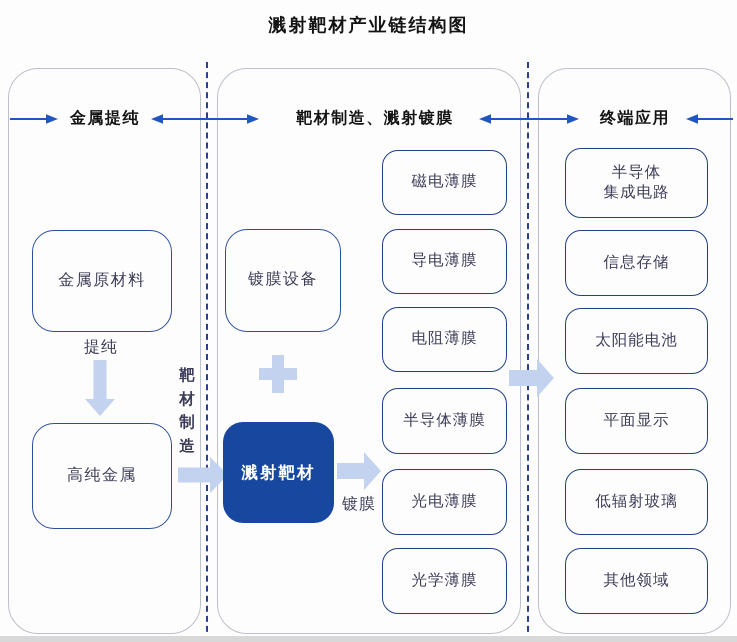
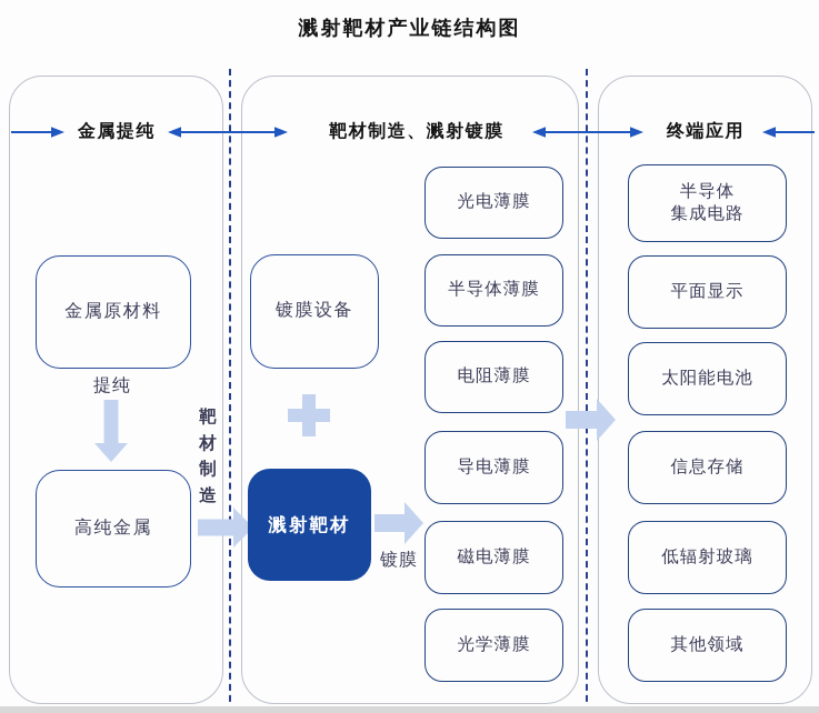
  溅射靶材产业链结构图
  金属提纯
  靶材制造、溅射镀膜
  终端应用
  金属原材料
  提纯
  高纯金属
  靶材制造
  镀膜设备
  溅射靶材
  镀膜
- 磁电薄膜
+ 光电薄膜
- 导电薄膜
+ 半导体薄膜
  电阻薄膜
- 半导体薄膜
+ 导电薄膜
- 光电薄膜
+ 磁电薄膜
  光学薄膜
  半导体
  集成电路
- 信息存储
+ 平面显示
  太阳能电池
- 平面显示
+ 信息存储
  低辐射玻璃
  其他领域
